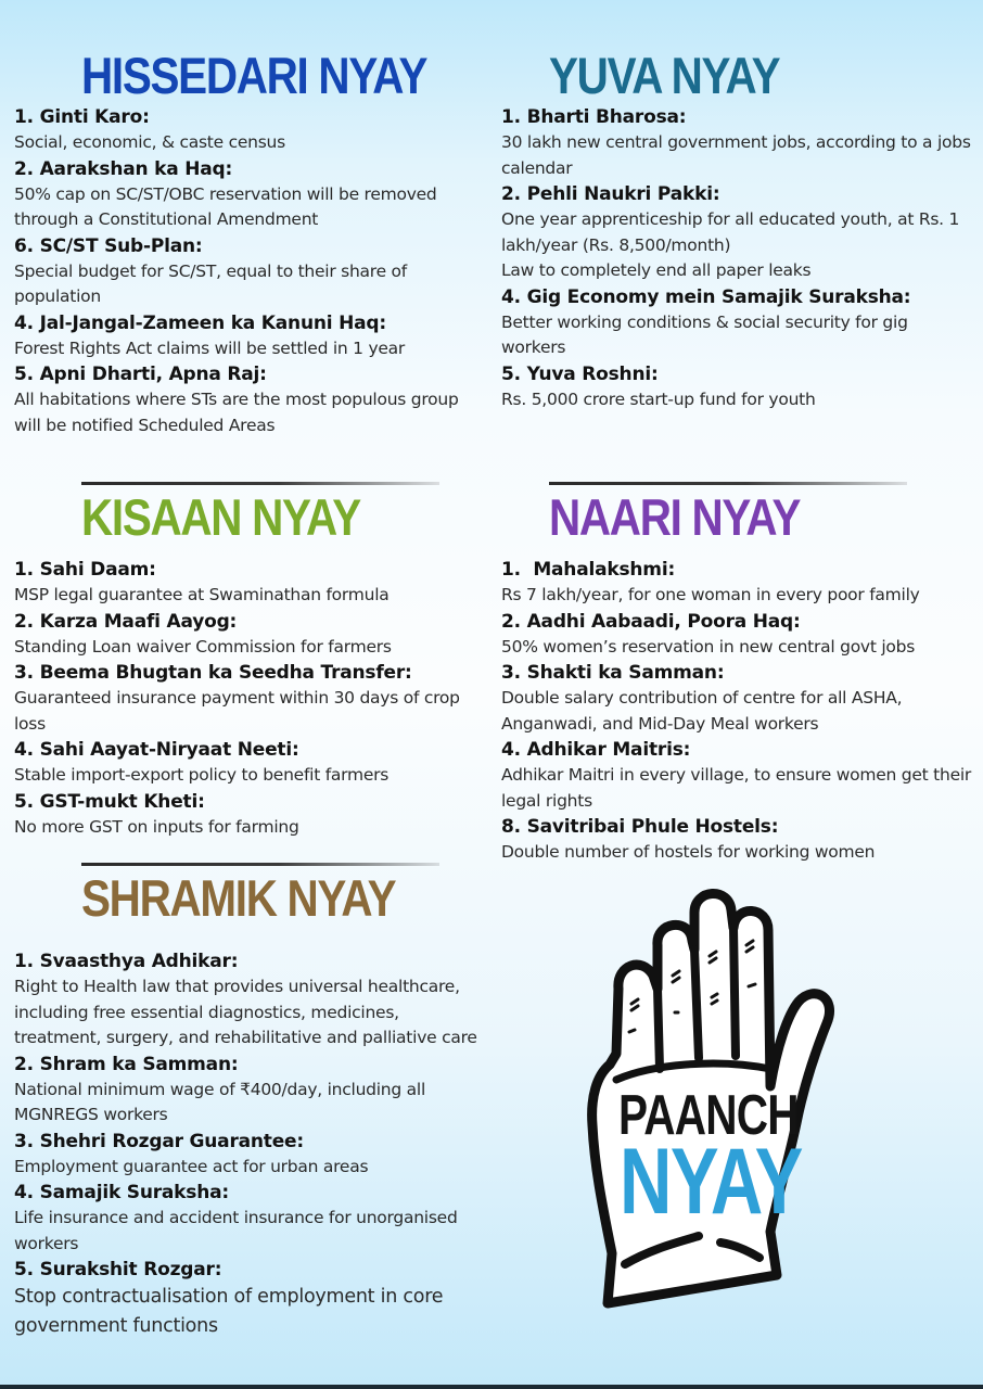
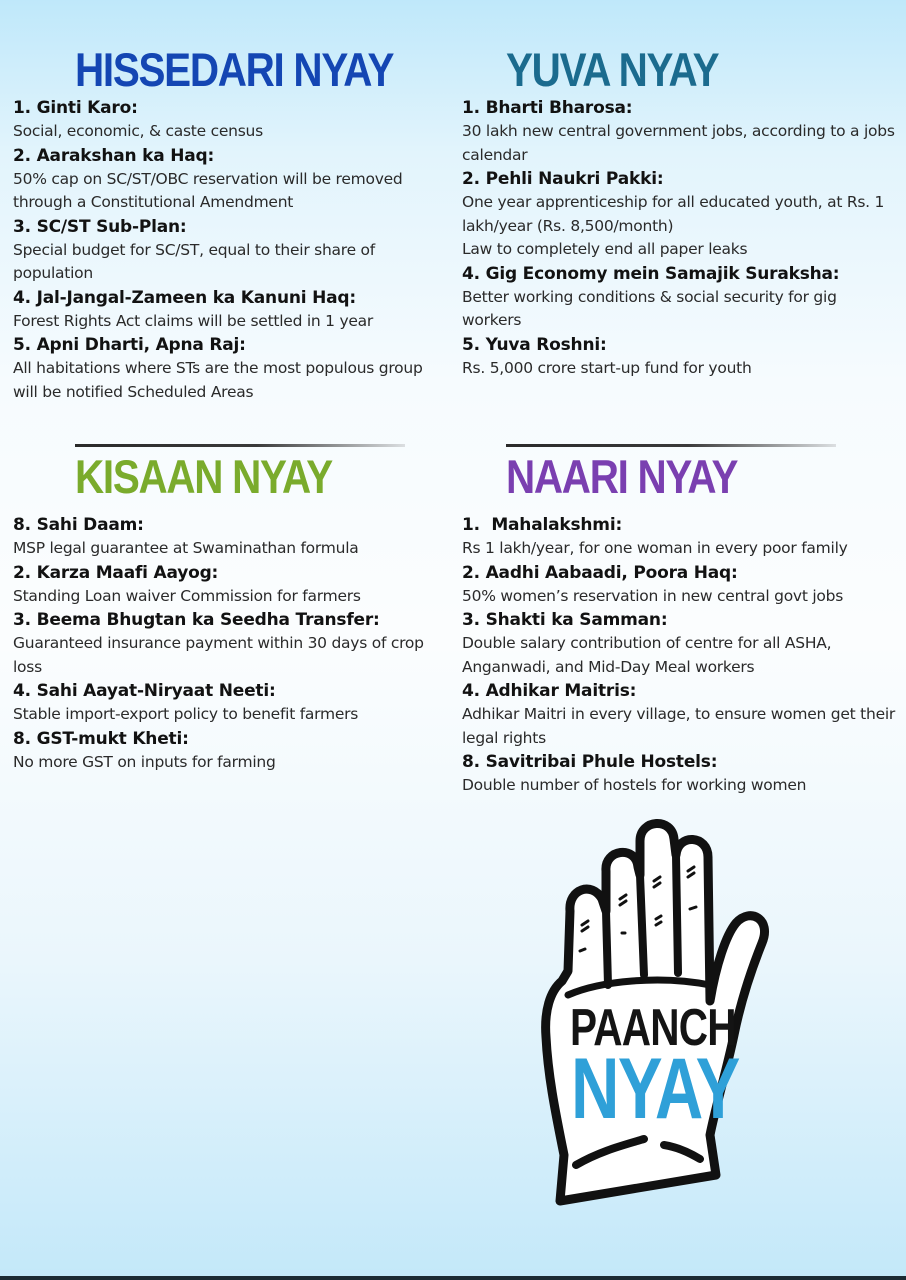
  HISSEDARI NYAY
  1. Ginti Karo:
  Social, economic, & caste census
  2. Aarakshan ka Haq:
  50% cap on SC/ST/OBC reservation will be removed through a Constitutional Amendment
- 6. SC/ST Sub-Plan:
+ 3. SC/ST Sub-Plan:
  Special budget for SC/ST, equal to their share of population
  4. Jal-Jangal-Zameen ka Kanuni Haq:
  Forest Rights Act claims will be settled in 1 year
  5. Apni Dharti, Apna Raj:
  All habitations where STs are the most populous group will be notified Scheduled Areas
  YUVA NYAY
  1. Bharti Bharosa:
  30 lakh new central government jobs, according to a jobs calendar
  2. Pehli Naukri Pakki:
  One year apprenticeship for all educated youth, at Rs. 1 lakh/year (Rs. 8,500/month)
  Law to completely end all paper leaks
  4. Gig Economy mein Samajik Suraksha:
  Better working conditions & social security for gig workers
  5. Yuva Roshni:
  Rs. 5,000 crore start-up fund for youth
  KISAAN NYAY
- 1. Sahi Daam:
+ 8. Sahi Daam:
  MSP legal guarantee at Swaminathan formula
  2. Karza Maafi Aayog:
  Standing Loan waiver Commission for farmers
  3. Beema Bhugtan ka Seedha Transfer:
  Guaranteed insurance payment within 30 days of crop loss
  4. Sahi Aayat-Niryaat Neeti:
  Stable import-export policy to benefit farmers
- 5. GST-mukt Kheti:
+ 8. GST-mukt Kheti:
  No more GST on inputs for farming
  NAARI NYAY
  1. Mahalakshmi:
- Rs 7 lakh/year, for one woman in every poor family
+ Rs 1 lakh/year, for one woman in every poor family
  2. Aadhi Aabaadi, Poora Haq:
  50% women’s reservation in new central govt jobs
  3. Shakti ka Samman:
  Double salary contribution of centre for all ASHA, Anganwadi, and Mid-Day Meal workers
  4. Adhikar Maitris:
  Adhikar Maitri in every village, to ensure women get their legal rights
  8. Savitribai Phule Hostels:
  Double number of hostels for working women
- SHRAMIK NYAY
- 1. Svaasthya Adhikar:
- Right to Health law that provides universal healthcare, including free essential diagnostics, medicines, treatment, surgery, and rehabilitative and palliative care
- 2. Shram ka Samman:
- National minimum wage of ₹400/day, including all MGNREGS workers
- 3. Shehri Rozgar Guarantee:
- Employment guarantee act for urban areas
- 4. Samajik Suraksha:
- Life insurance and accident insurance for unorganised workers
- 5. Surakshit Rozgar:
- Stop contractualisation of employment in core government functions
  PAANCH
  NYAY
